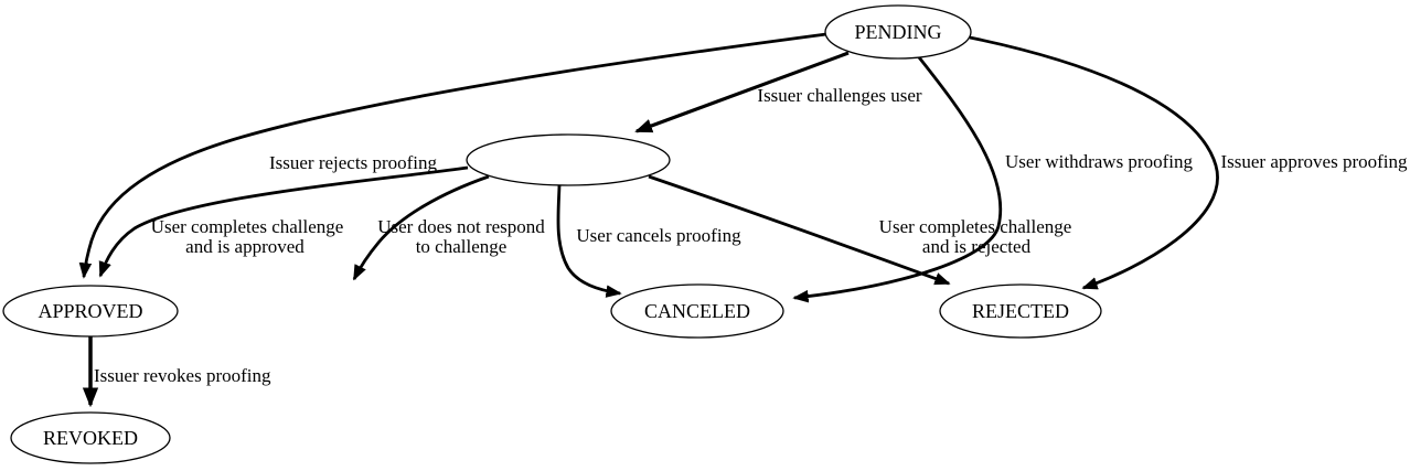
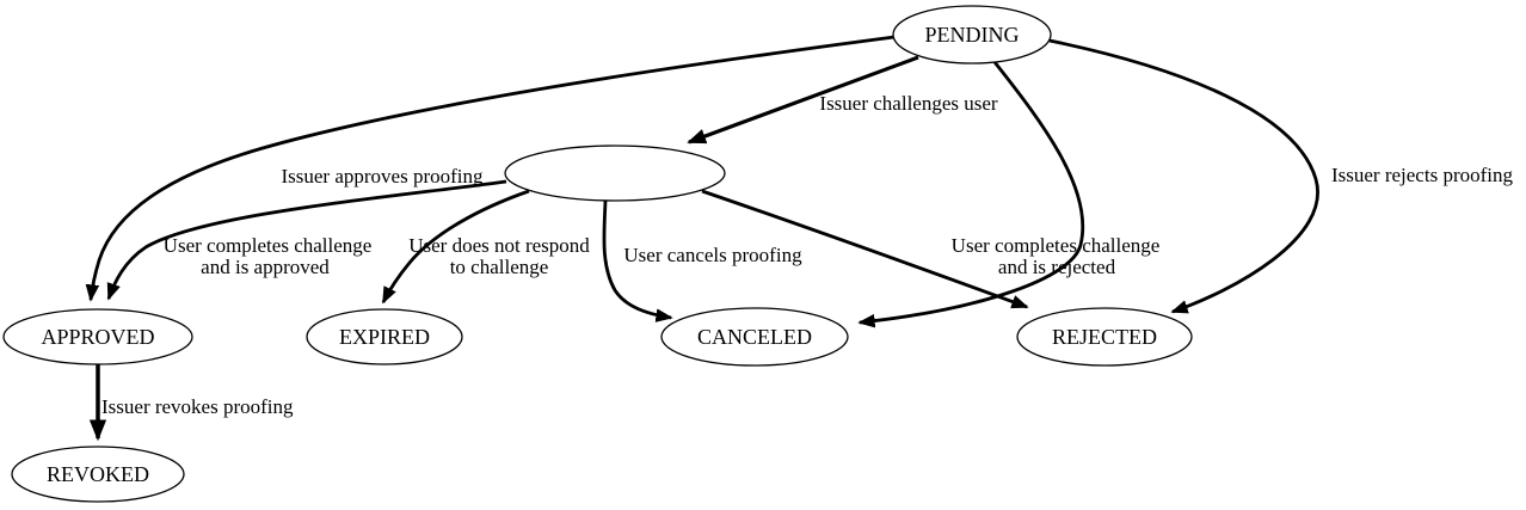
  Issuer challenges user
- Issuer rejects proofing
+ Issuer approves proofing
- User withdraws proofing
- Issuer approves proofing
+ Issuer rejects proofing
  User completes challenge
  and is approved
  User does not respond
  to challenge
  User cancels proofing
  User completes challenge
  and is rejected
  Issuer revokes proofing
  PENDING
  APPROVED
+ EXPIRED
  CANCELED
  REJECTED
  REVOKED
